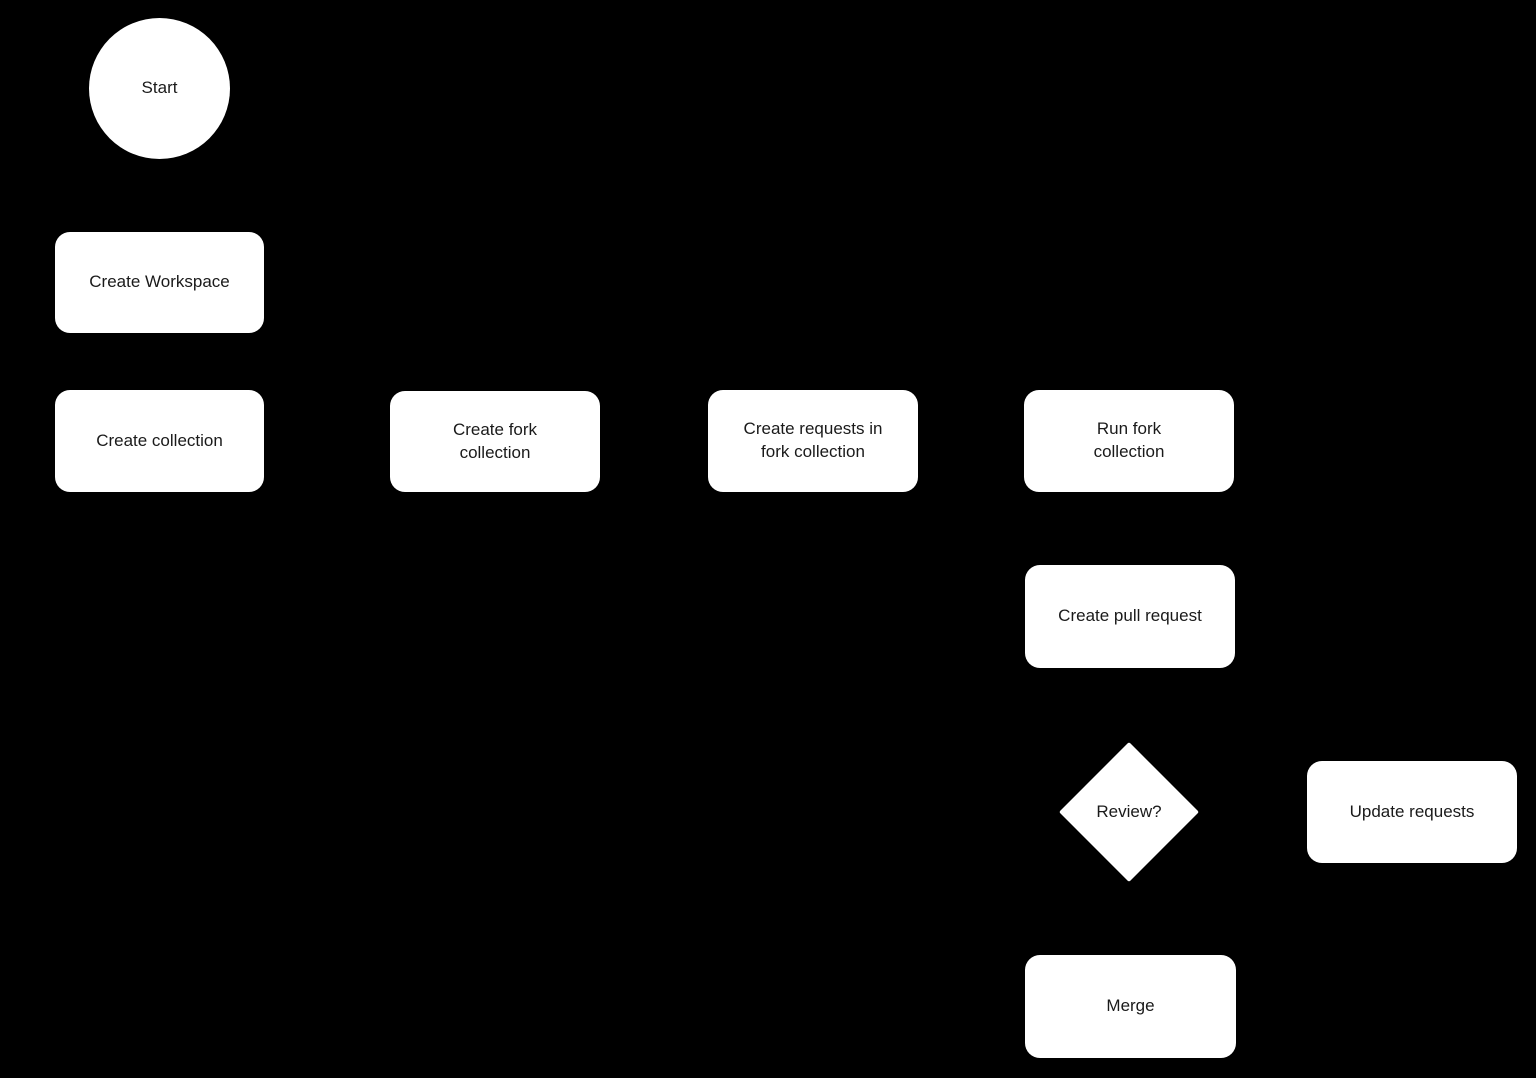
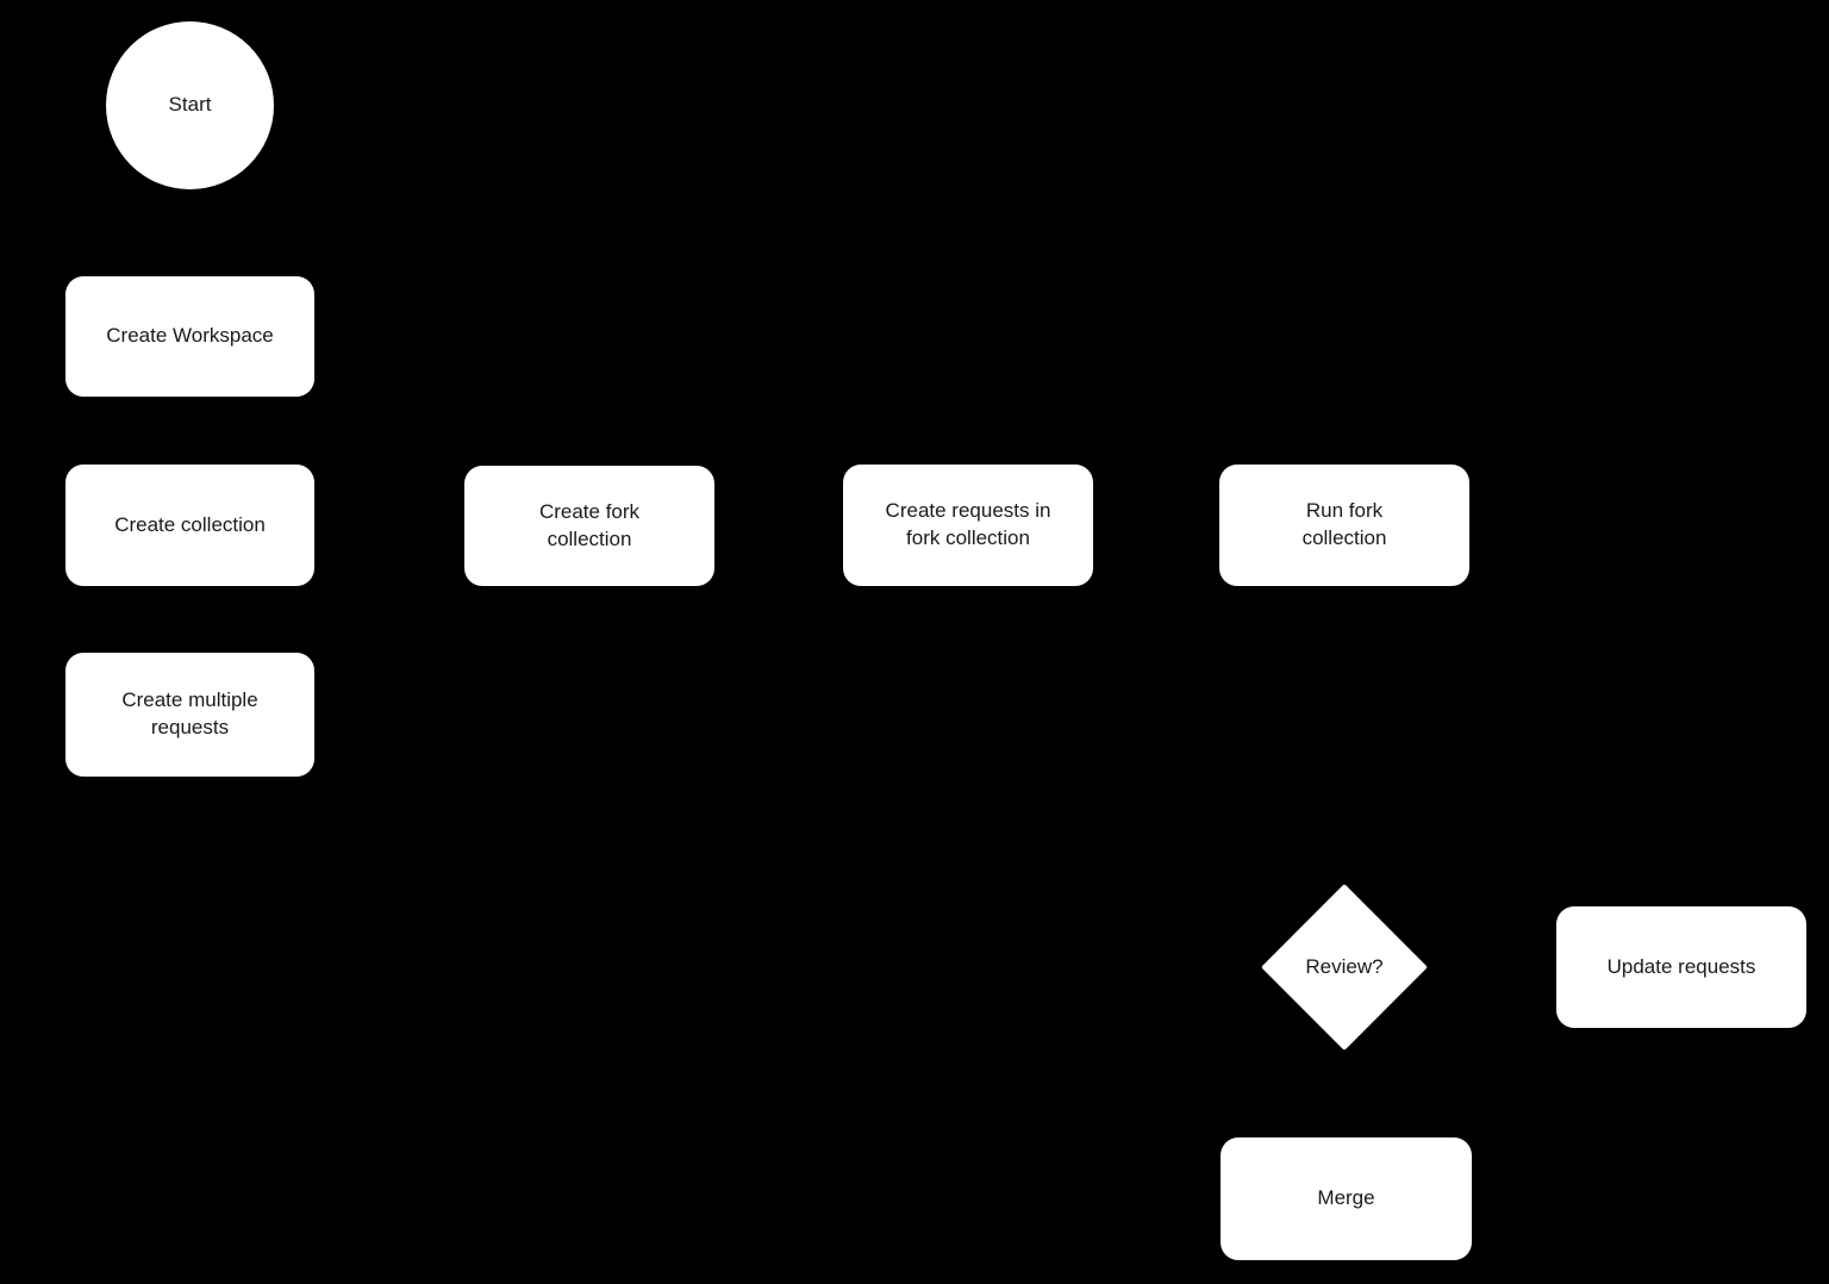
  Start
  Create Workspace
  Create collection
+ Create multiple
+ requests
  Create fork
  collection
  Create requests in
  fork collection
  Run fork
  collection
- Create pull request
  Review?
  Update requests
  Merge
